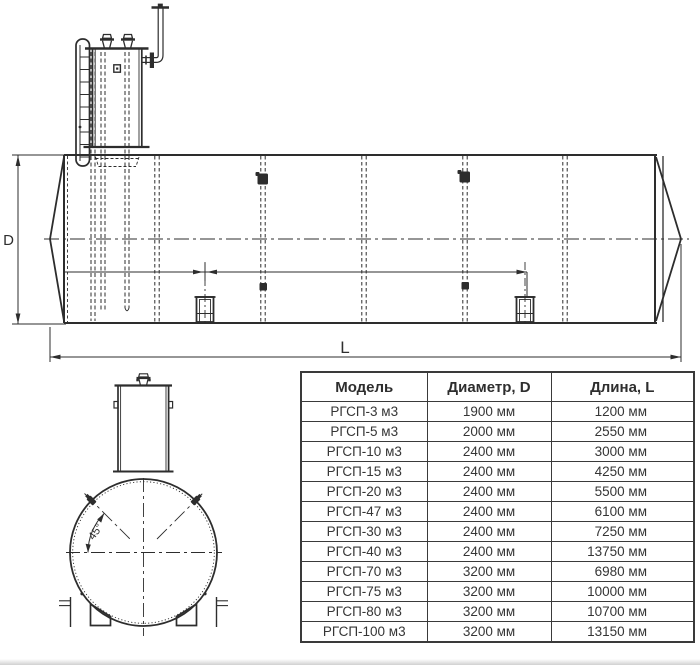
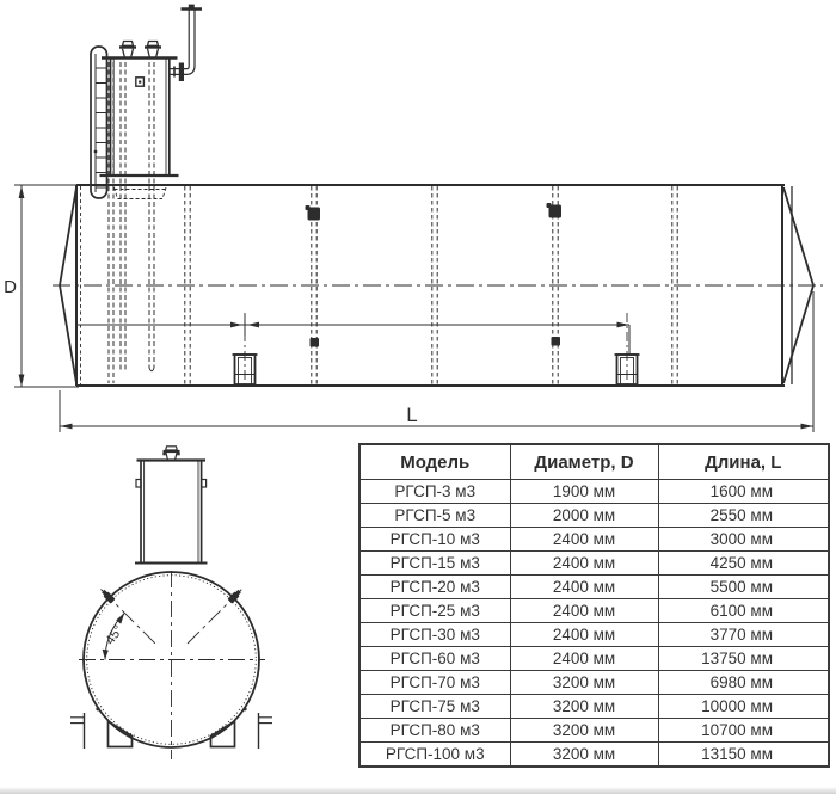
  D
  L
  Модель	Диаметр, D	Длина, L
- РГСП-3 м3	1900 мм	1200 мм
+ РГСП-3 м3	1900 мм	1600 мм
  РГСП-5 м3	2000 мм	2550 мм
  РГСП-10 м3	2400 мм	3000 мм
  РГСП-15 м3	2400 мм	4250 мм
  РГСП-20 м3	2400 мм	5500 мм
- РГСП-47 м3	2400 мм	6100 мм
+ РГСП-25 м3	2400 мм	6100 мм
- РГСП-30 м3	2400 мм	7250 мм
+ РГСП-30 м3	2400 мм	3770 мм
- РГСП-40 м3	2400 мм	13750 мм
+ РГСП-60 м3	2400 мм	13750 мм
  РГСП-70 м3	3200 мм	6980 мм
  РГСП-75 м3	3200 мм	10000 мм
  РГСП-80 м3	3200 мм	10700 мм
  РГСП-100 м3	3200 мм	13150 мм
